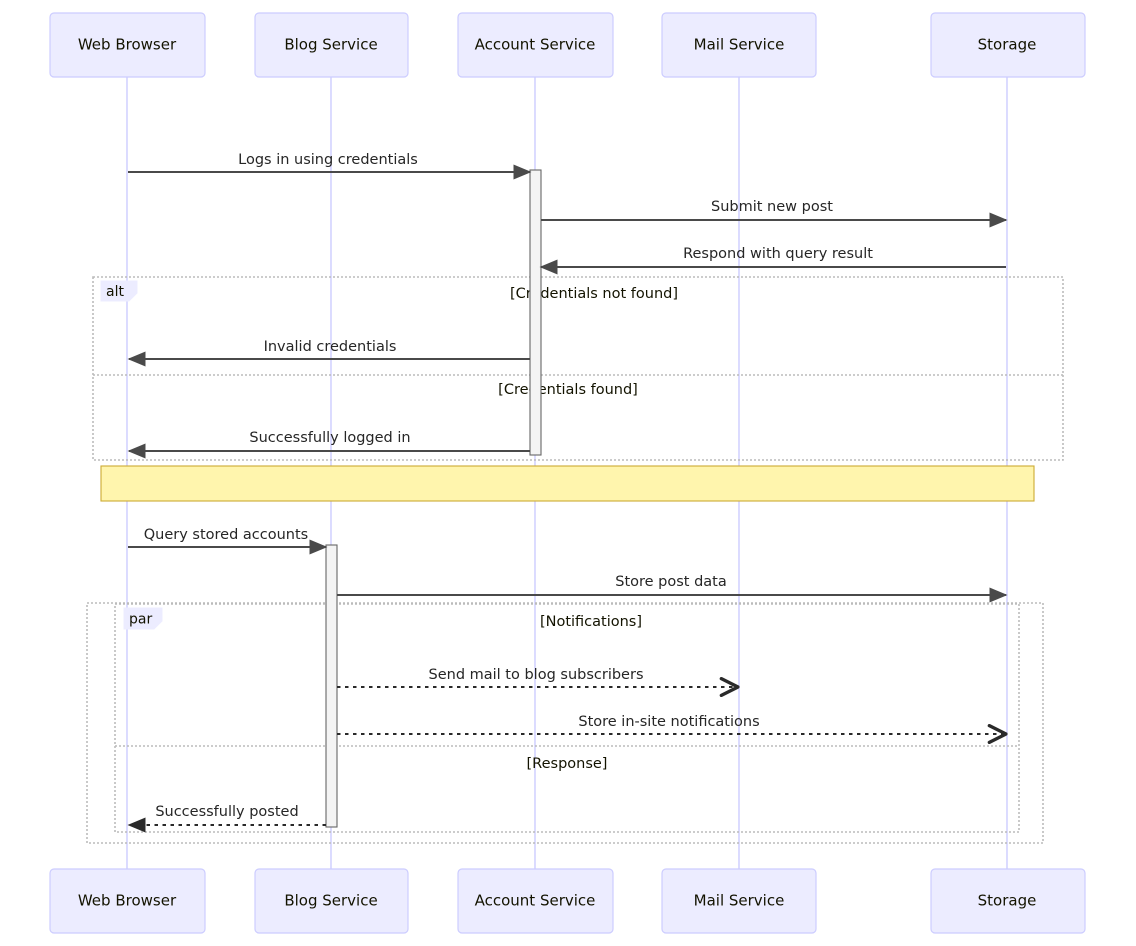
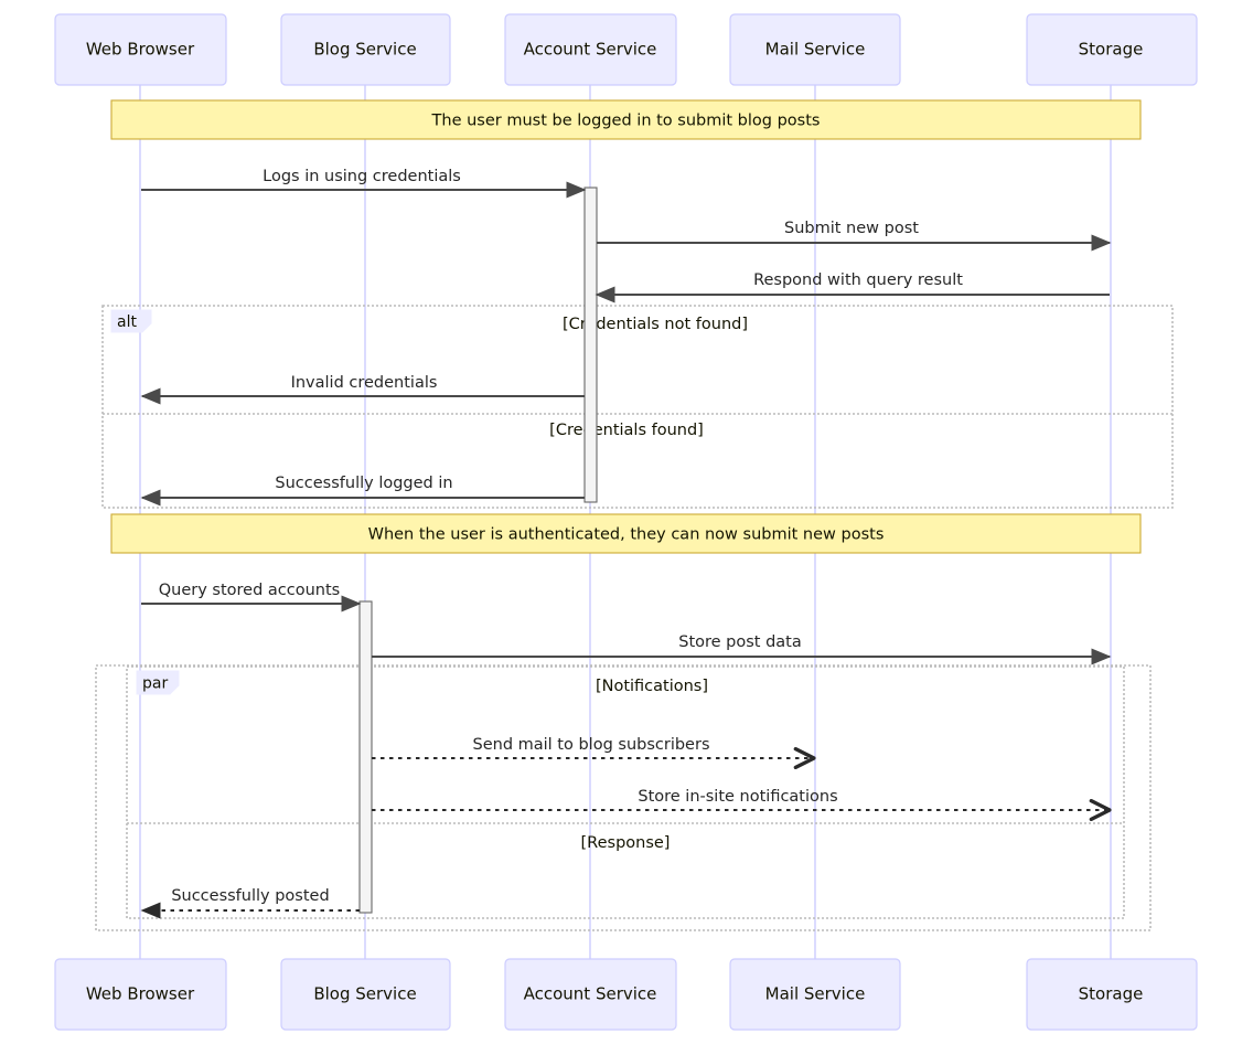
+ The user must be logged in to submit blog posts
+ When the user is authenticated, they can now submit new posts
  alt
  [Crdentials not found]
  [Creentials found]
  par
  [Notifications]
  [Response]
  Logs in using credentials
  Submit new post
  Respond with query result
  Invalid credentials
  Successfully logged in
  Query stored accounts
  Store post data
  Send mail to blog subscribers
  Store in-site notifications
  Successfully posted
  Web Browser
  Blog Service
  Account Service
  Mail Service
  Storage
  Web Browser
  Blog Service
  Account Service
  Mail Service
  Storage
